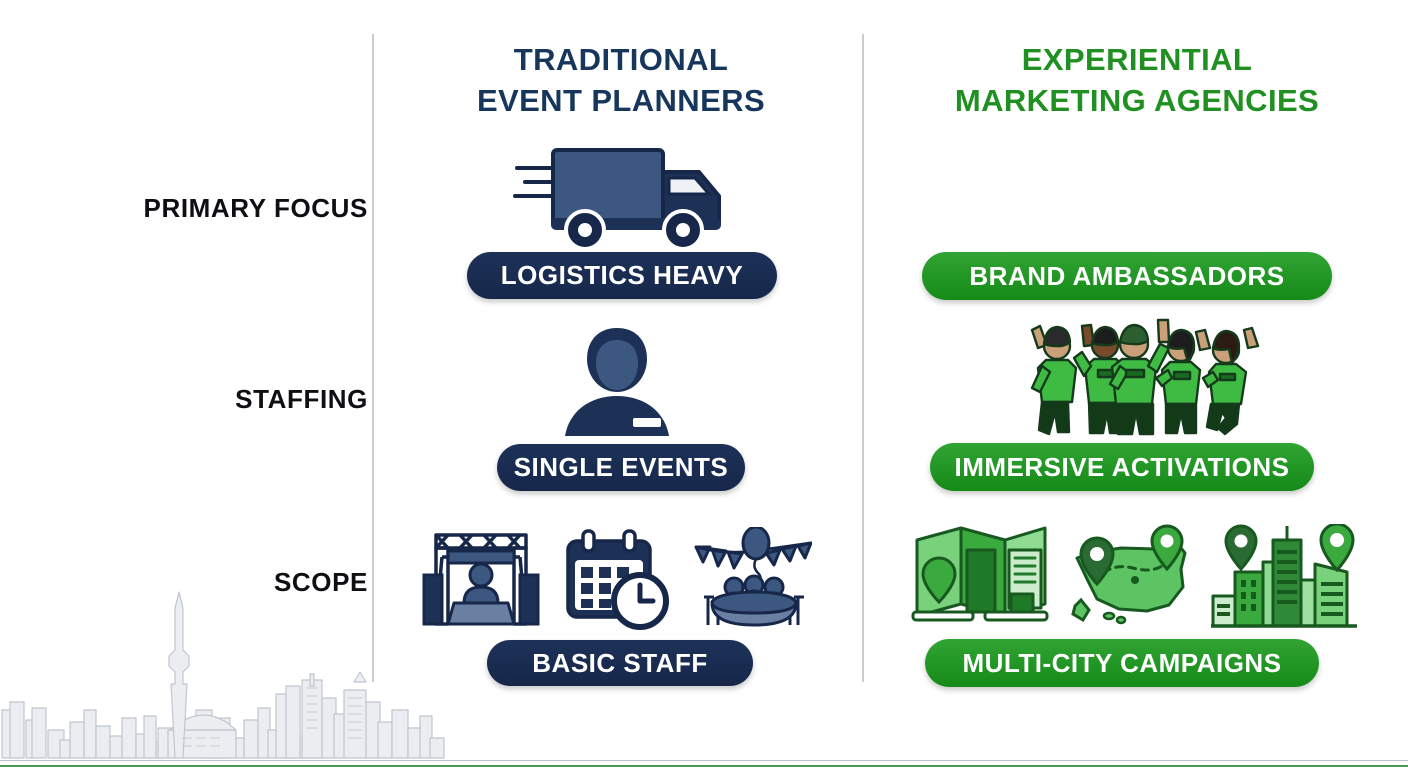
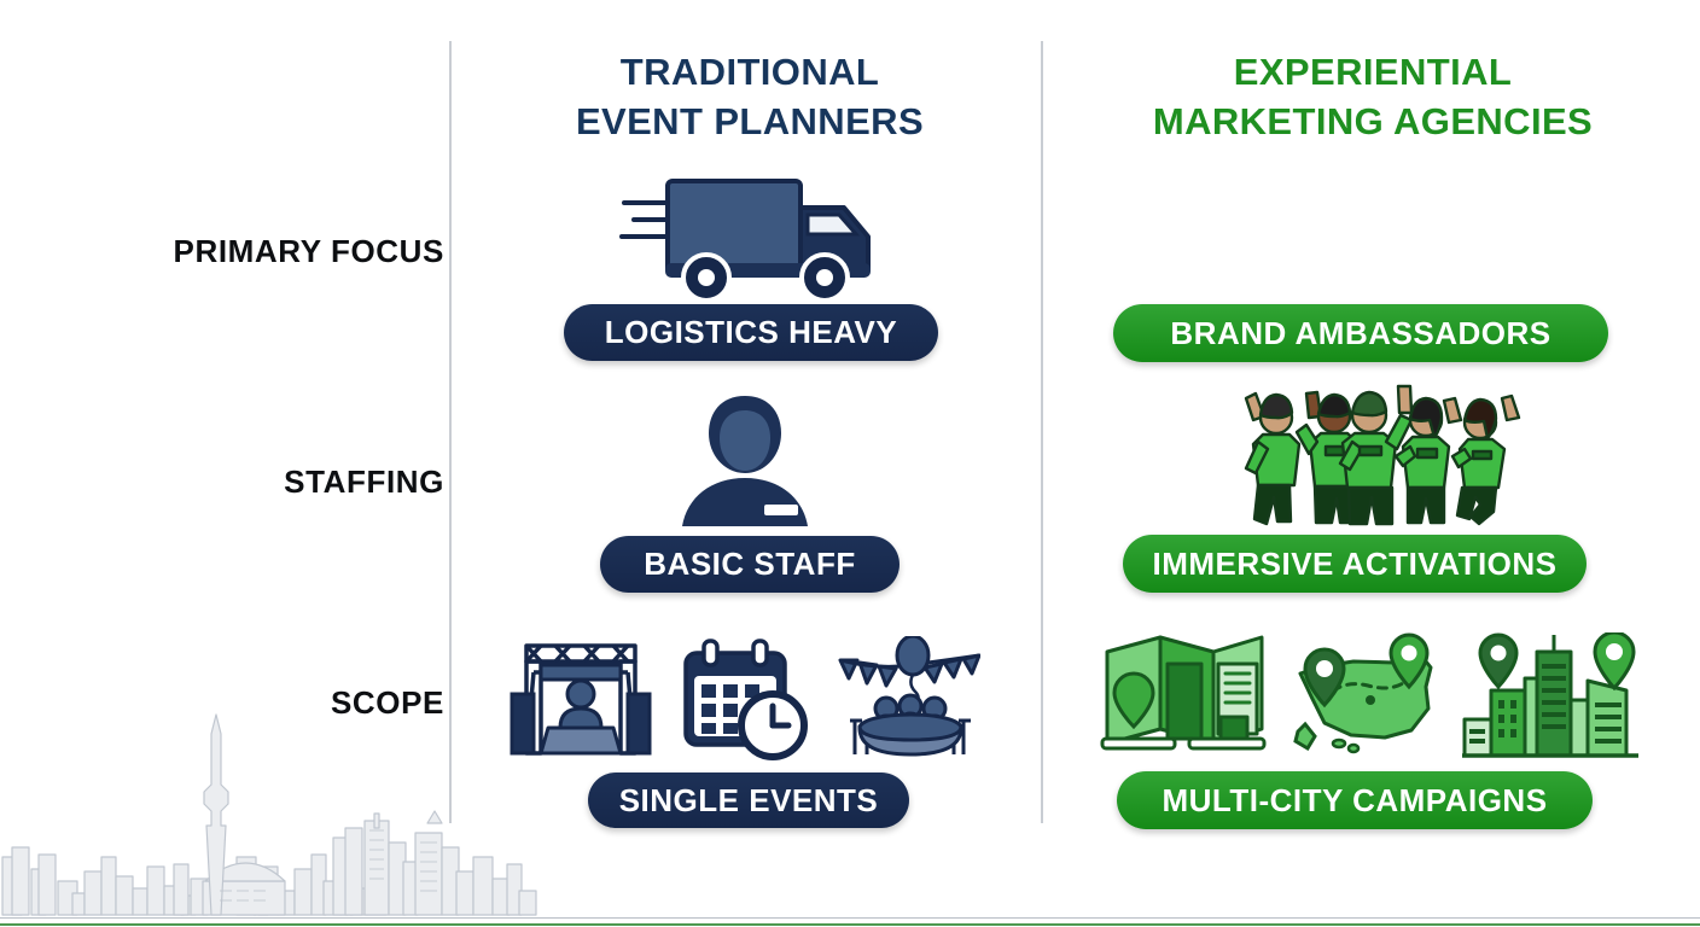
  TRADITIONAL
  EVENT PLANNERS
  EXPERIENTIAL
  MARKETING AGENCIES
  PRIMARY FOCUS
  STAFFING
  SCOPE
  LOGISTICS HEAVY
  BRAND AMBASSADORS
- SINGLE EVENTS
+ BASIC STAFF
  IMMERSIVE ACTIVATIONS
- BASIC STAFF
+ SINGLE EVENTS
  MULTI-CITY CAMPAIGNS
